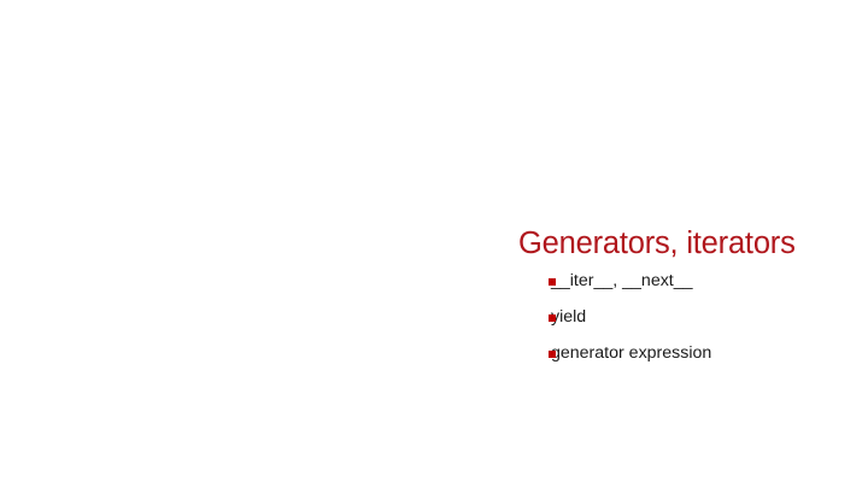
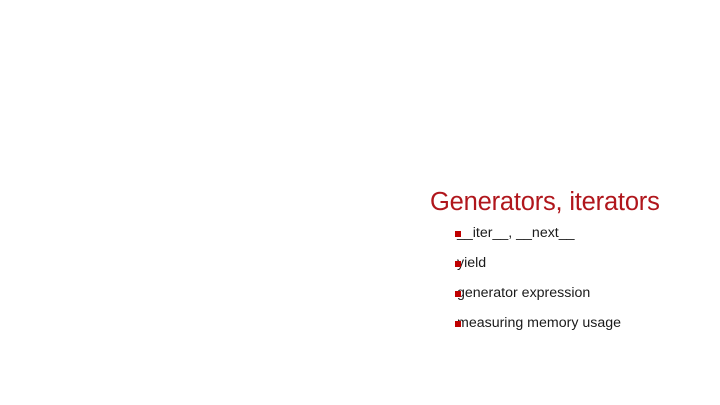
  Generators, iterators
  _iter__, __next__
  ield
  enerator expression
+ measuring memory usage
